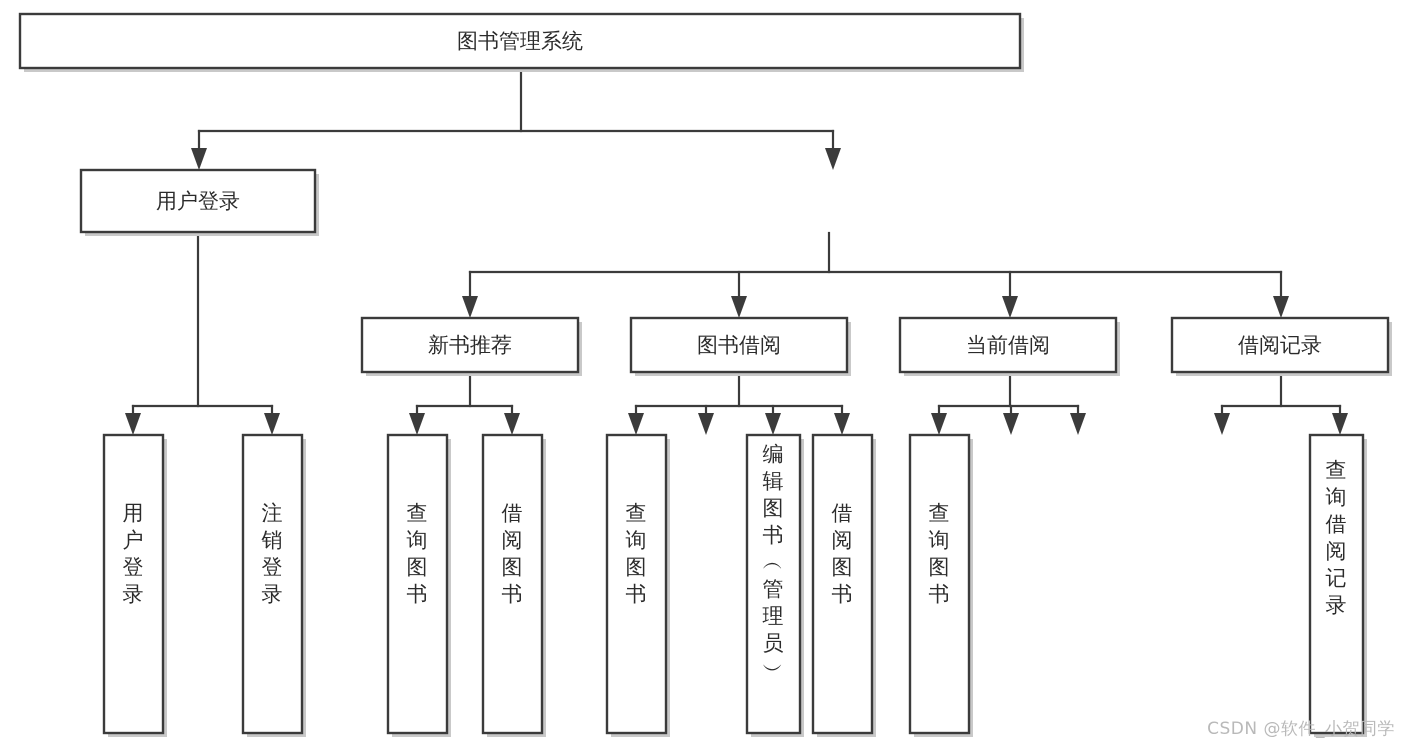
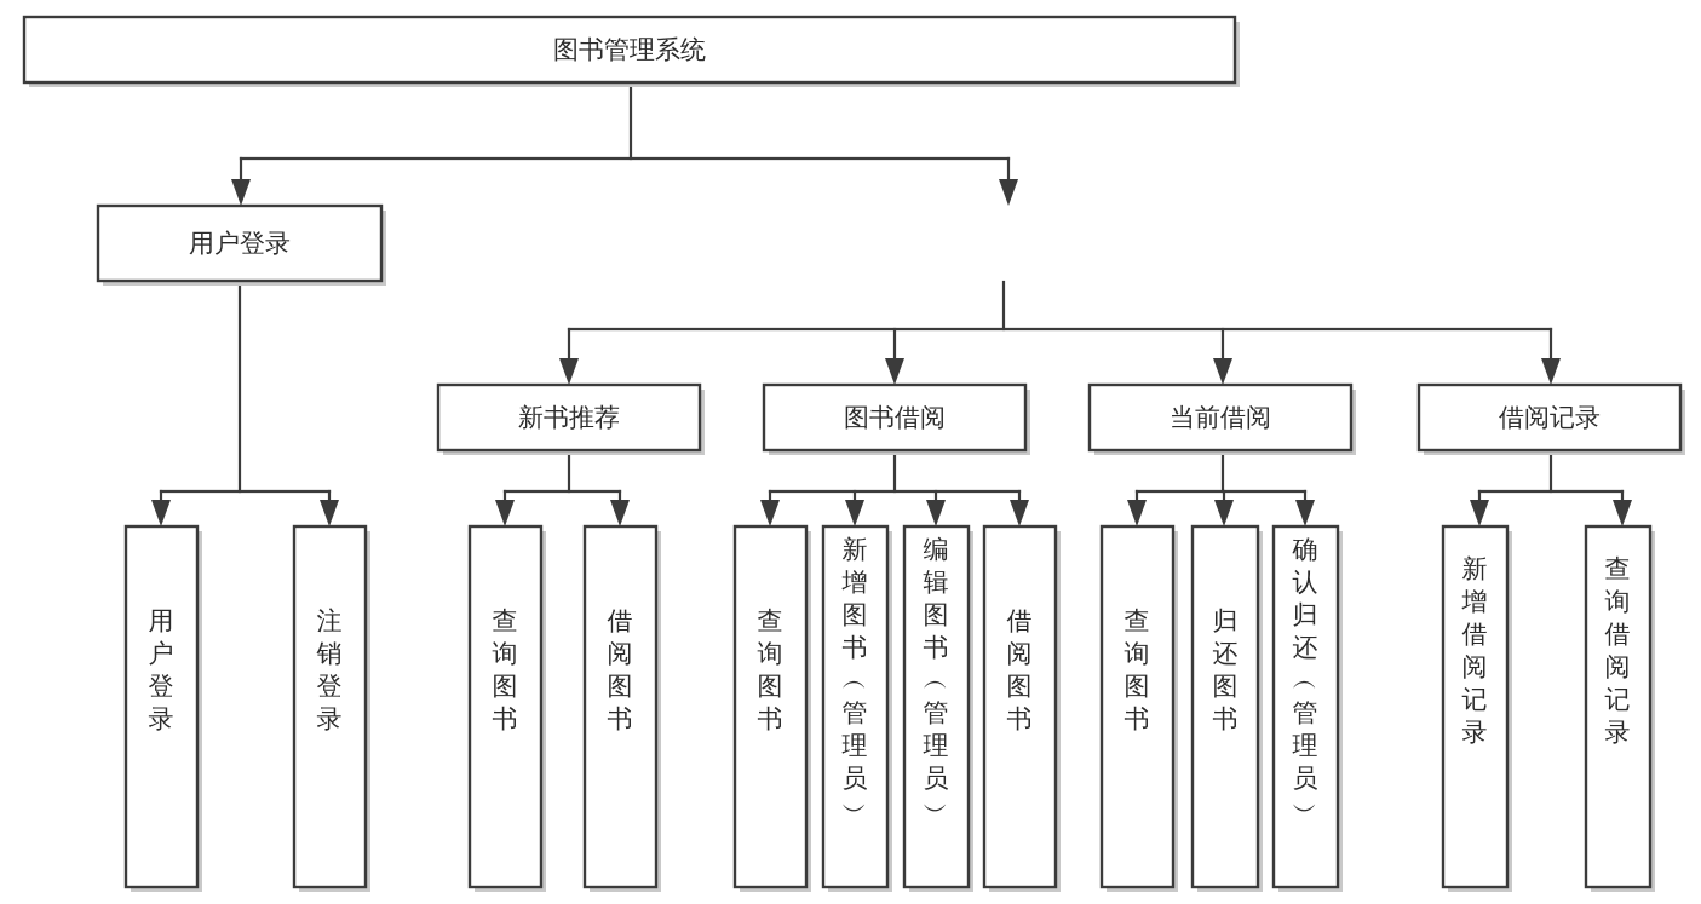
  图书管理系统
  用户登录
  新书推荐
  图书借阅
  当前借阅
  借阅记录
  用户登录
  注销登录
  查询图书
  借阅图书
  查询图书
+ 新增图书 ︵ 管理员 ︶
  编辑图书 ︵ 管理员 ︶
  借阅图书
  查询图书
+ 归还图书
+ 确认归还 ︵ 管理员 ︶
+ 新增借阅记录
  查询借阅记录
- CSDN @软件_小贺同学
